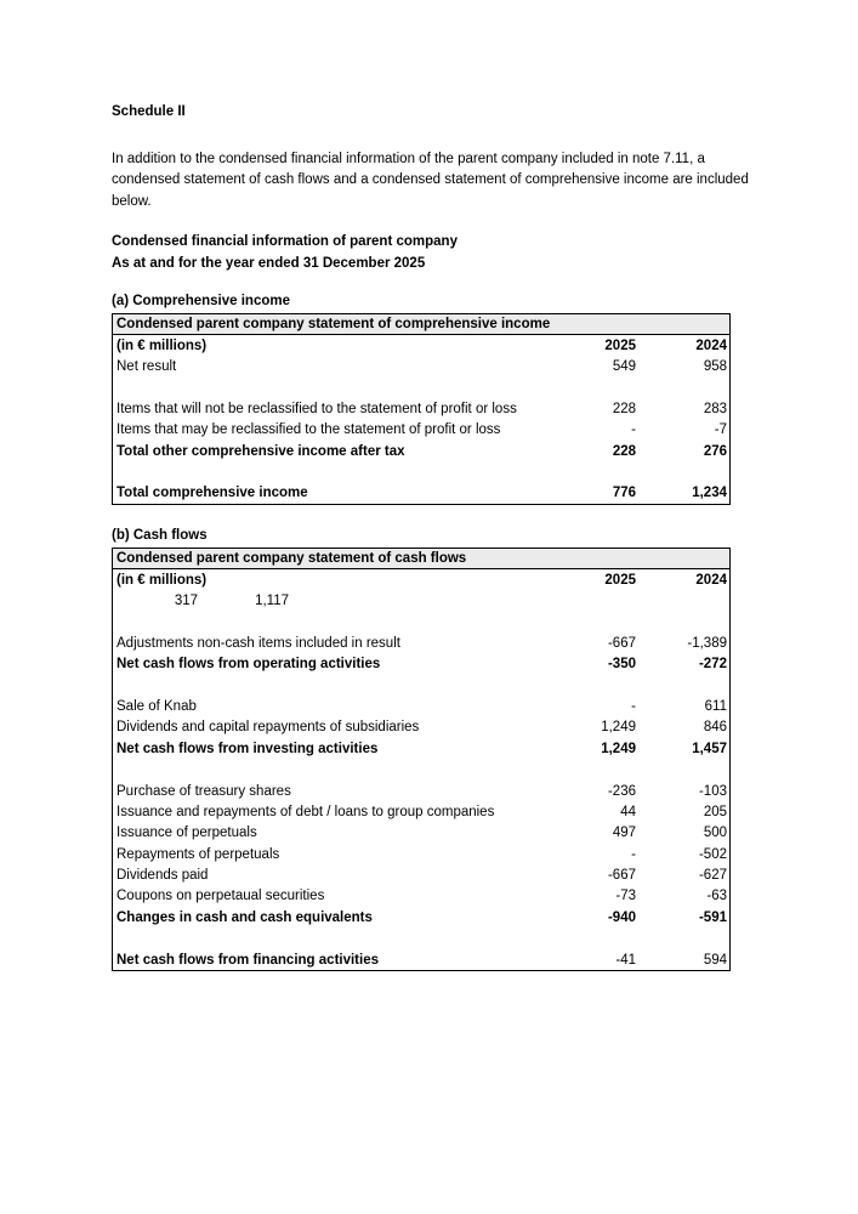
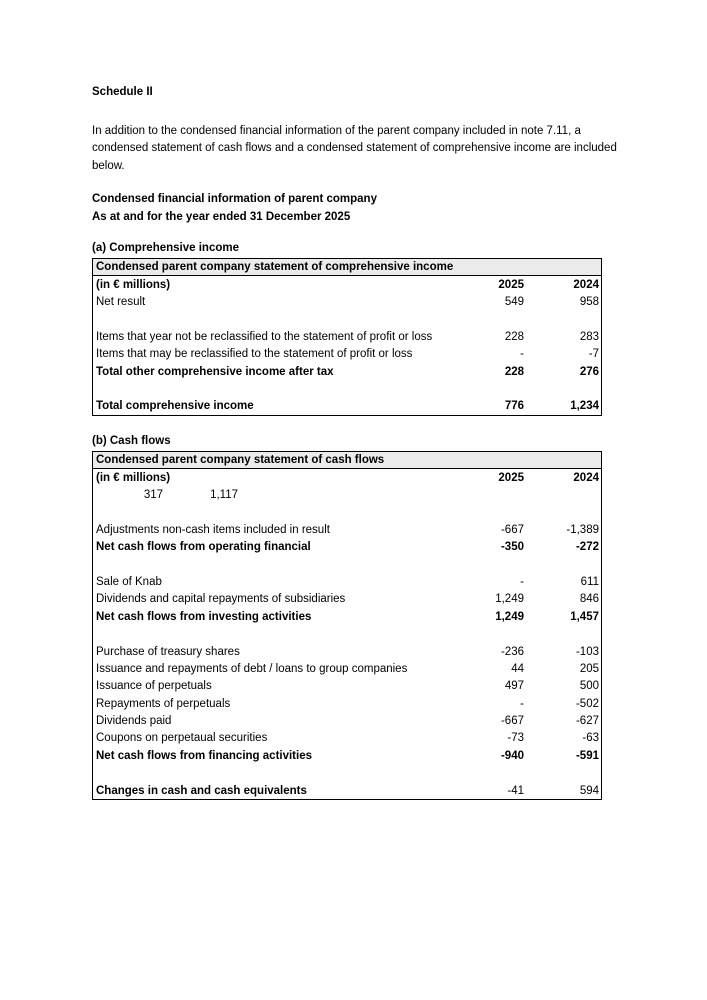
  Schedule II
  In addition to the condensed financial information of the parent company included in note 7.11, a condensed statement of cash flows and a condensed statement of comprehensive income are included below.
  Condensed financial information of parent company
  As at and for the year ended 31 December 2025
  (a) Comprehensive income
  Condensed parent company statement of comprehensive income
  (in € millions)
  2025
  2024
  Net result
  549
  958
- Items that will not be reclassified to the statement of profit or loss
+ Items that year not be reclassified to the statement of profit or loss
  228
  283
  Items that may be reclassified to the statement of profit or loss
  -
  -7
  Total other comprehensive income after tax
  228
  276
  Total comprehensive income
  776
  1,234
  (b) Cash flows
  Condensed parent company statement of cash flows
  (in € millions)
  2025
  2024
  317
  1,117
  Adjustments non-cash items included in result
  -667
  -1,389
- Net cash flows from operating activities
+ Net cash flows from operating financial
  -350
  -272
  Sale of Knab
  -
  611
  Dividends and capital repayments of subsidiaries
  1,249
  846
  Net cash flows from investing activities
  1,249
  1,457
  Purchase of treasury shares
  -236
  -103
  Issuance and repayments of debt / loans to group companies
  44
  205
  Issuance of perpetuals
  497
  500
  Repayments of perpetuals
  -
  -502
  Dividends paid
  -667
  -627
  Coupons on perpetaual securities
  -73
  -63
- Changes in cash and cash equivalents
+ Net cash flows from financing activities
  -940
  -591
- Net cash flows from financing activities
+ Changes in cash and cash equivalents
  -41
  594
